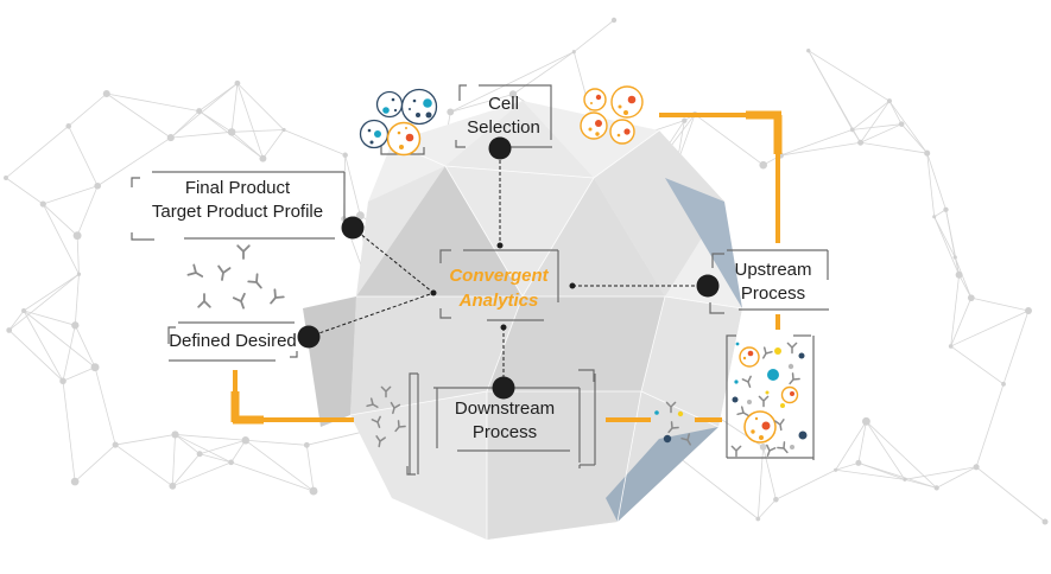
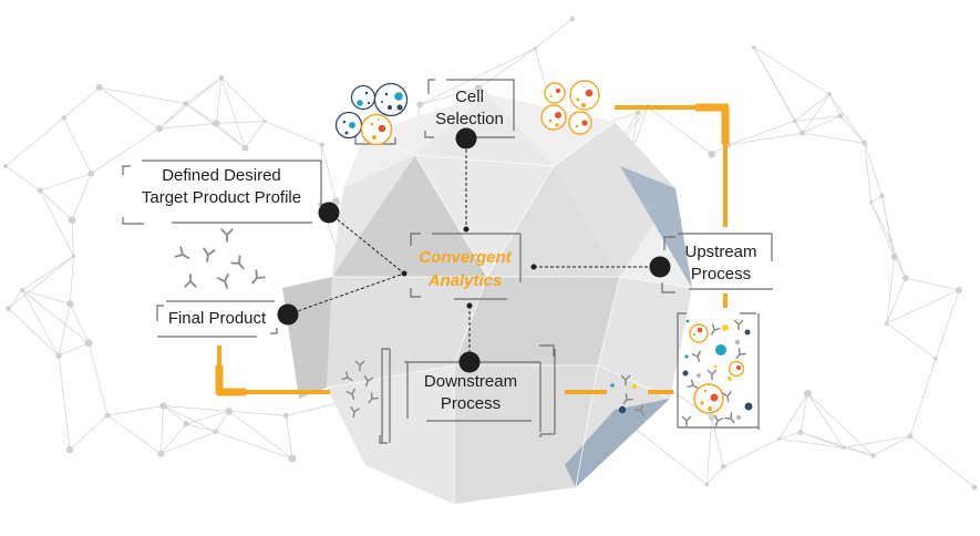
  Cell
  Selection
- Final Product
+ Defined Desired
  Target Product Profile
  Upstream
  Process
- Defined Desired
+ Final Product
  Downstream
  Process
  Convergent
  Analytics
